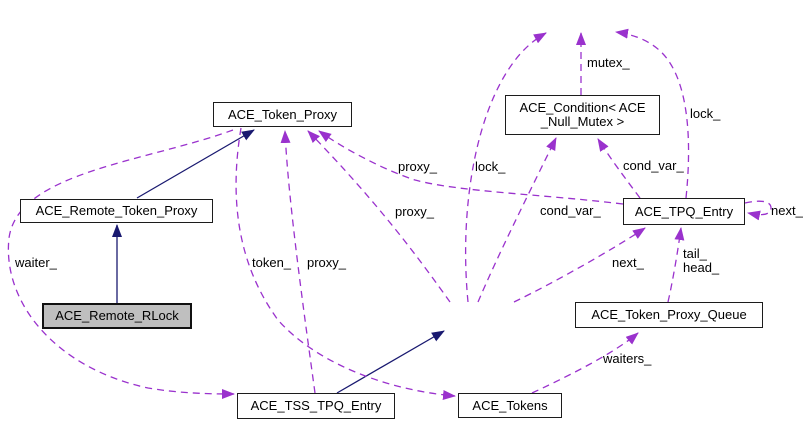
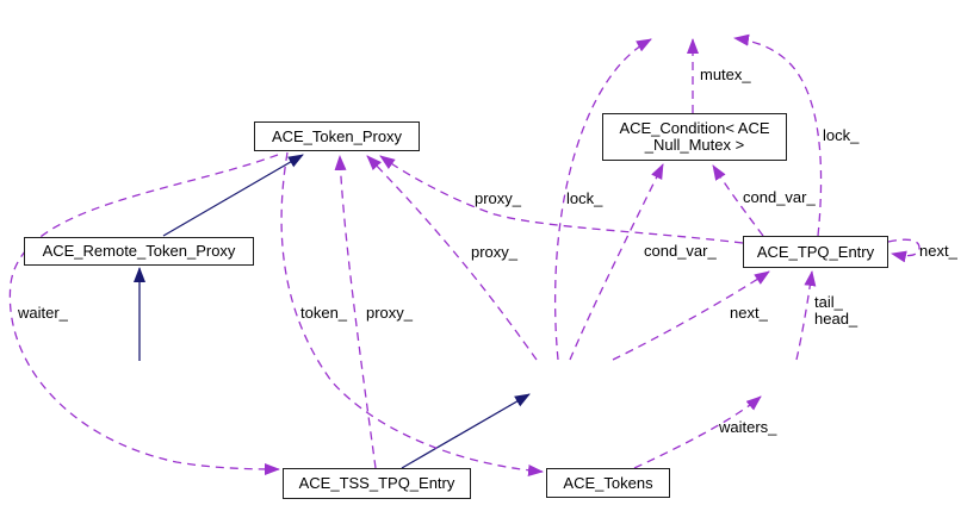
  ACE_Condition< ACE
  _Null_Mutex >
  ACE_Token_Proxy
  ACE_Remote_Token_Proxy
  ACE_TPQ_Entry
- ACE_Remote_RLock
- ACE_Token_Proxy_Queue
  ACE_TSS_TPQ_Entry
  ACE_Tokens
  mutex_
  lock_
  lock_
  proxy_
  cond_var_
  proxy_
  cond_var_
  next_
  waiter_
  token_
  proxy_
  next_
  tail_
  head_
  waiters_
